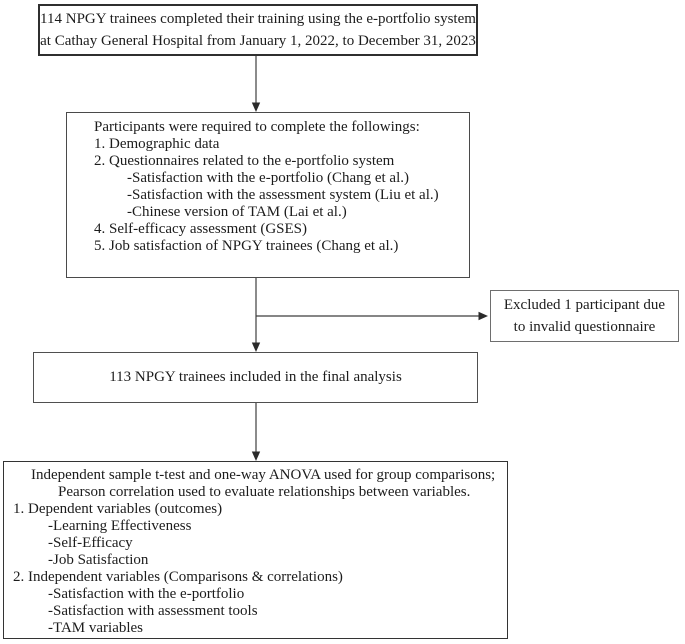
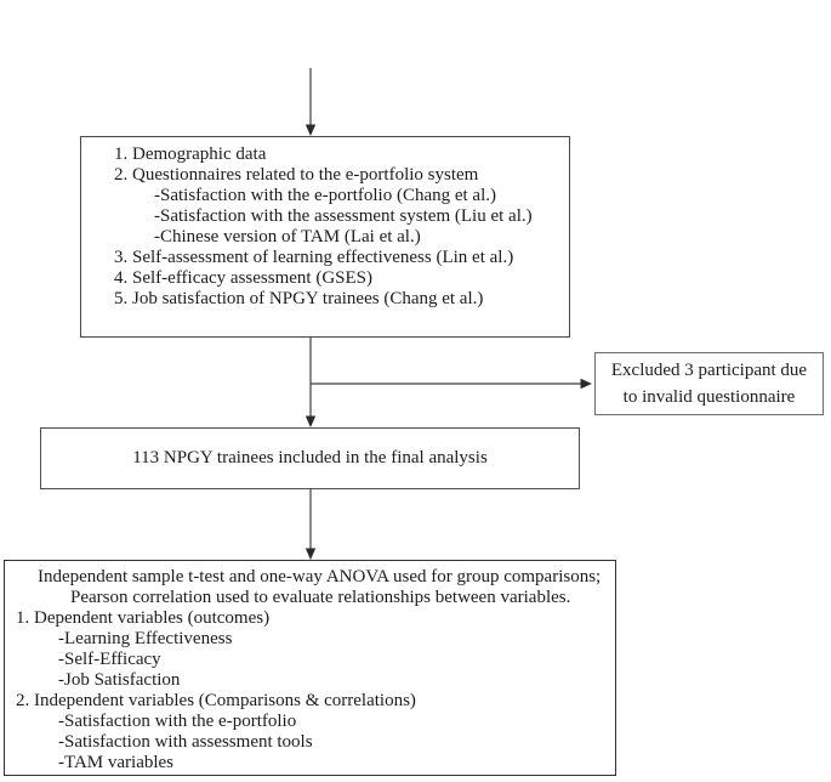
- 114 NPGY trainees completed their training using the e-portfolio system
- at Cathay General Hospital from January 1, 2022, to December 31, 2023
- Participants were required to complete the followings:
  1. Demographic data
  2. Questionnaires related to the e-portfolio system
  -Satisfaction with the e-portfolio (Chang et al.)
  -Satisfaction with the assessment system (Liu et al.)
  -Chinese version of TAM (Lai et al.)
+ 3. Self-assessment of learning effectiveness (Lin et al.)
  4. Self-efficacy assessment (GSES)
  5. Job satisfaction of NPGY trainees (Chang et al.)
- Excluded 1 participant due
+ Excluded 3 participant due
  to invalid questionnaire
  113 NPGY trainees included in the final analysis
  Independent sample t-test and one-way ANOVA used for group comparisons;
  Pearson correlation used to evaluate relationships between variables.
  1. Dependent variables (outcomes)
  -Learning Effectiveness
  -Self-Efficacy
  -Job Satisfaction
  2. Independent variables (Comparisons & correlations)
  -Satisfaction with the e-portfolio
  -Satisfaction with assessment tools
  -TAM variables
